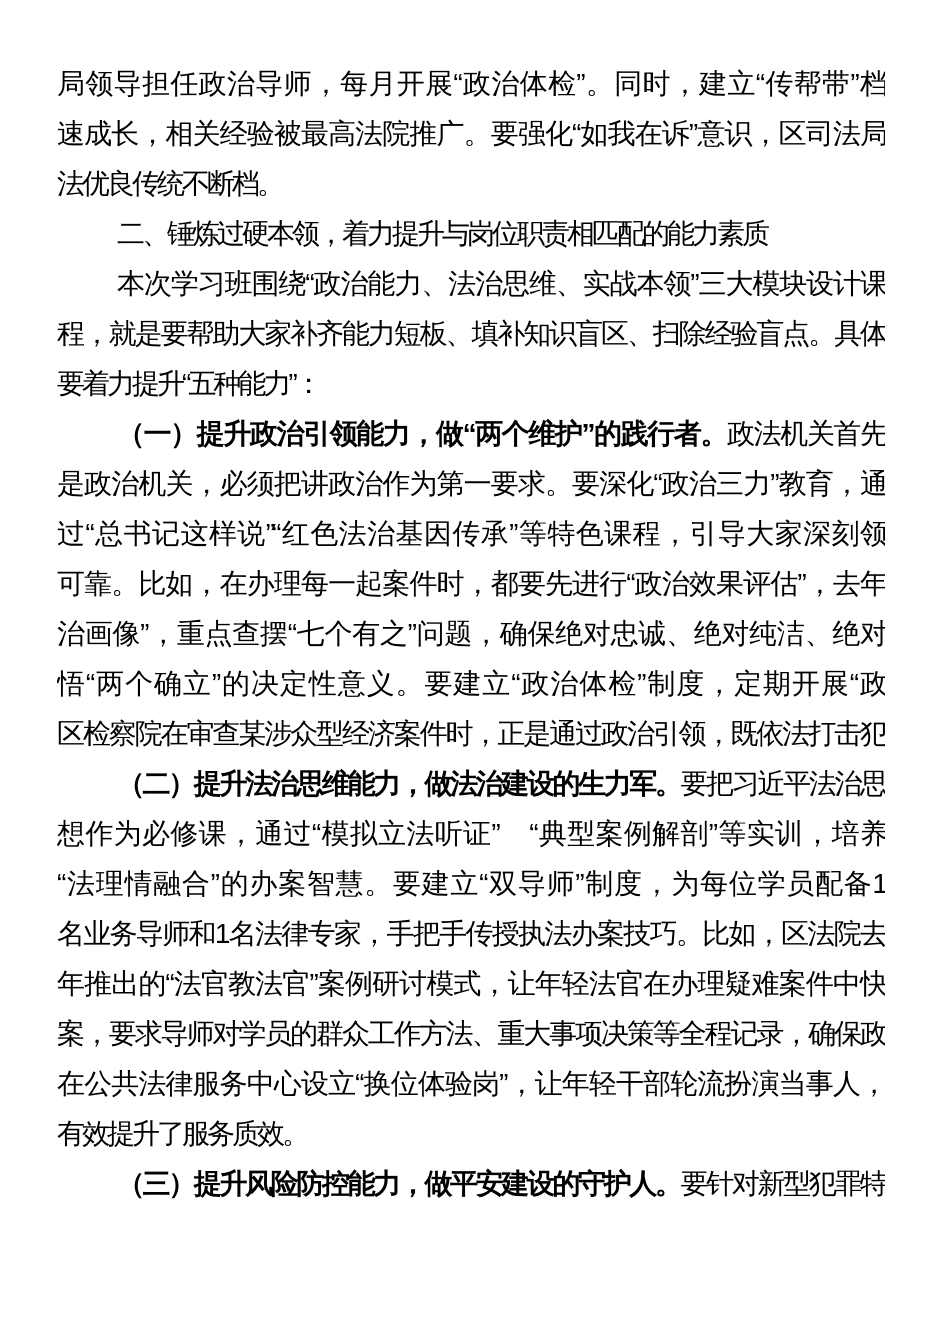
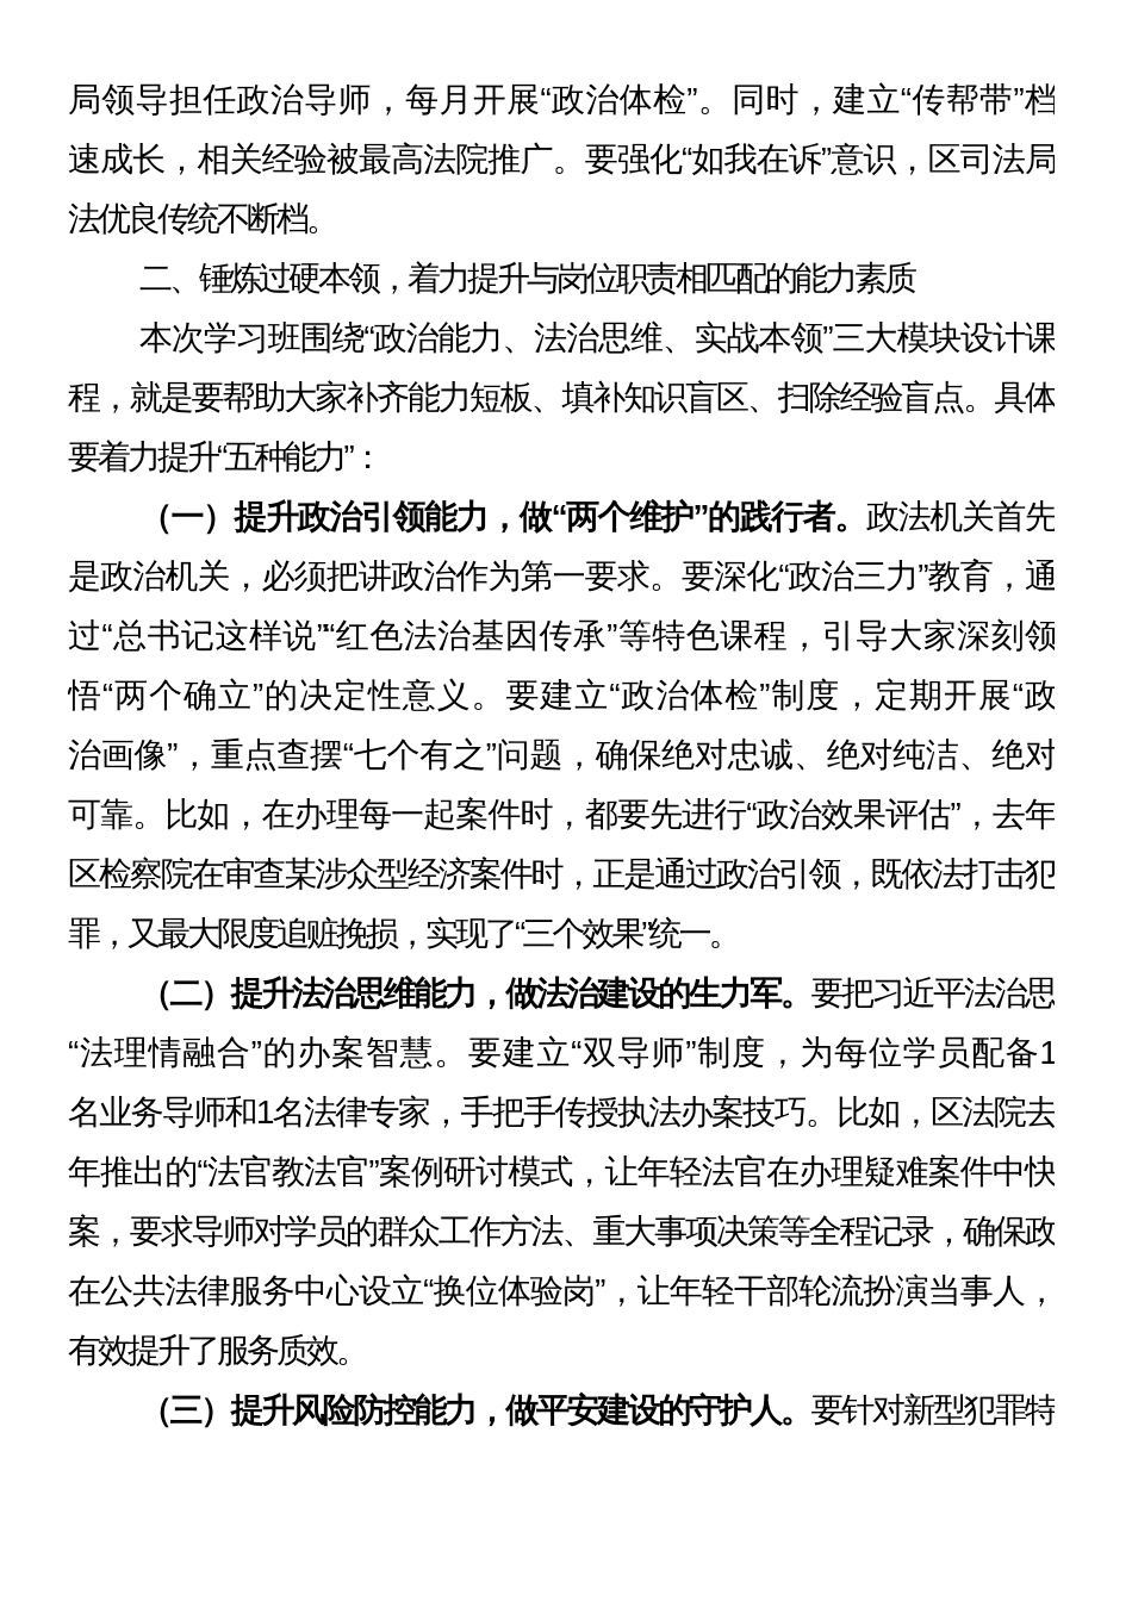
  局领导担任政治导师，每月开展“政治体检”。同时，建立“传帮带”档
  速成长，相关经验被最高法院推广。要强化“如我在诉”意识，区司法局
  法优良传统不断档。
  二、锤炼过硬本领，着力提升与岗位职责相匹配的能力素质
  本次学习班围绕“政治能力、法治思维、实战本领”三大模块设计课
  程，就是要帮助大家补齐能力短板、填补知识盲区、扫除经验盲点。具体
  要着力提升“五种能力”：
  （一）提升政治引领能力，做“两个维护”的践行者。政法机关首先
  是政治机关，必须把讲政治作为第一要求。要深化“政治三力”教育，通
  过“总书记这样说”“红色法治基因传承”等特色课程，引导大家深刻领
- 可靠。比如，在办理每一起案件时，都要先进行“政治效果评估”，去年
+ 悟“两个确立”的决定性意义。要建立“政治体检”制度，定期开展“政
  治画像”，重点查摆“七个有之”问题，确保绝对忠诚、绝对纯洁、绝对
- 悟“两个确立”的决定性意义。要建立“政治体检”制度，定期开展“政
+ 可靠。比如，在办理每一起案件时，都要先进行“政治效果评估”，去年
  区检察院在审查某涉众型经济案件时，正是通过政治引领，既依法打击犯
+ 罪，又最大限度追赃挽损，实现了“三个效果”统一。
  （二）提升法治思维能力，做法治建设的生力军。要把习近平法治思
- 想作为必修课，通过“模拟立法听证” “典型案例解剖”等实训，培养
  “法理情融合”的办案智慧。要建立“双导师”制度，为每位学员配备1
  名业务导师和1名法律专家，手把手传授执法办案技巧。比如，区法院去
  年推出的“法官教法官”案例研讨模式，让年轻法官在办理疑难案件中快
  案，要求导师对学员的群众工作方法、重大事项决策等全程记录，确保政
  在公共法律服务中心设立“换位体验岗”，让年轻干部轮流扮演当事人，
  有效提升了服务质效。
  （三）提升风险防控能力，做平安建设的守护人。要针对新型犯罪特
